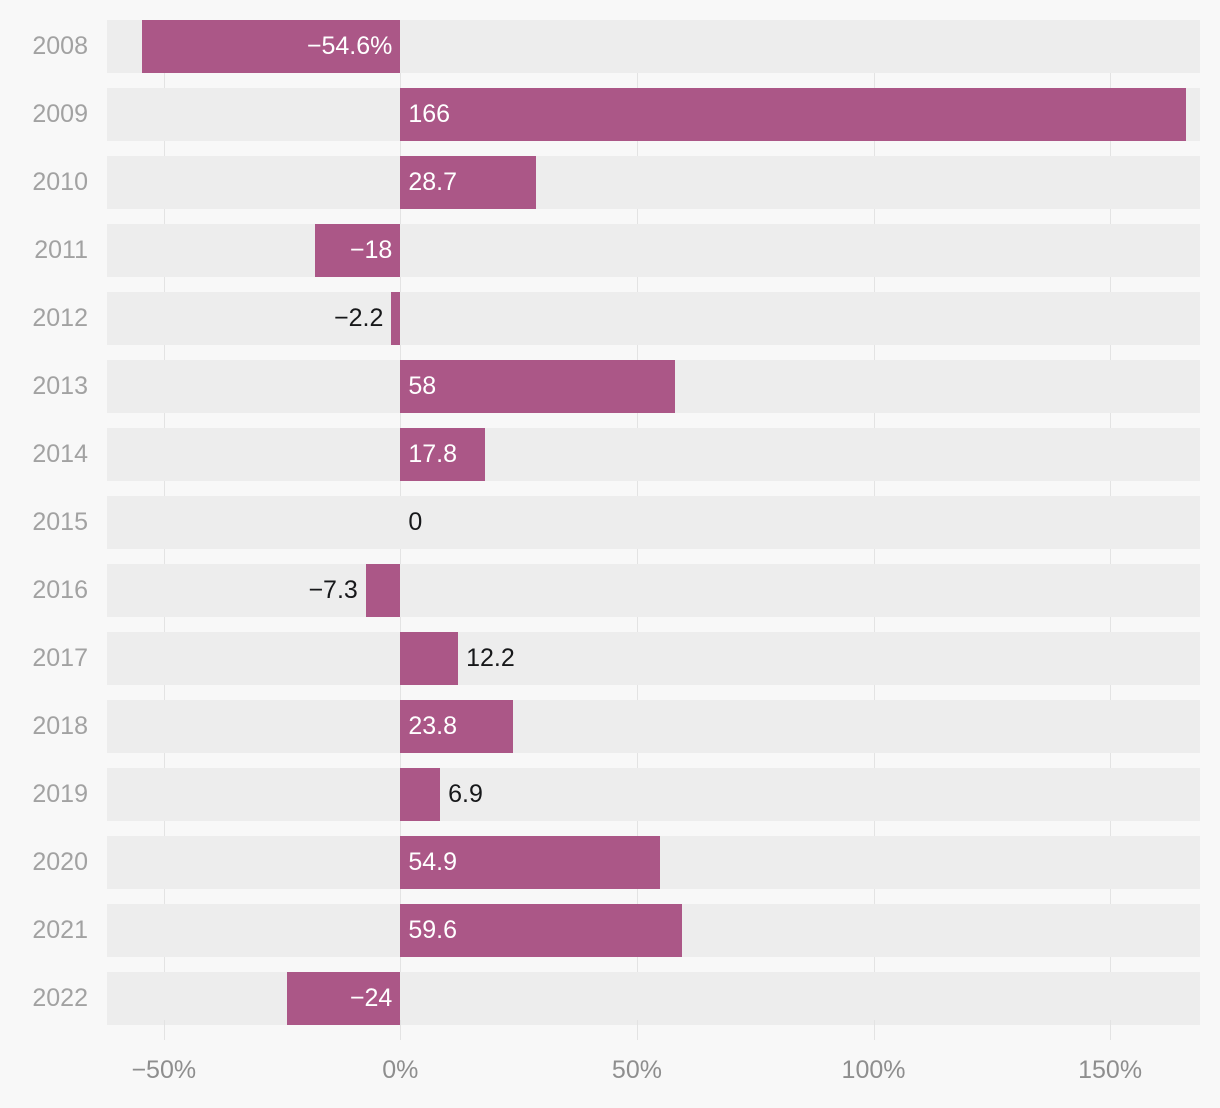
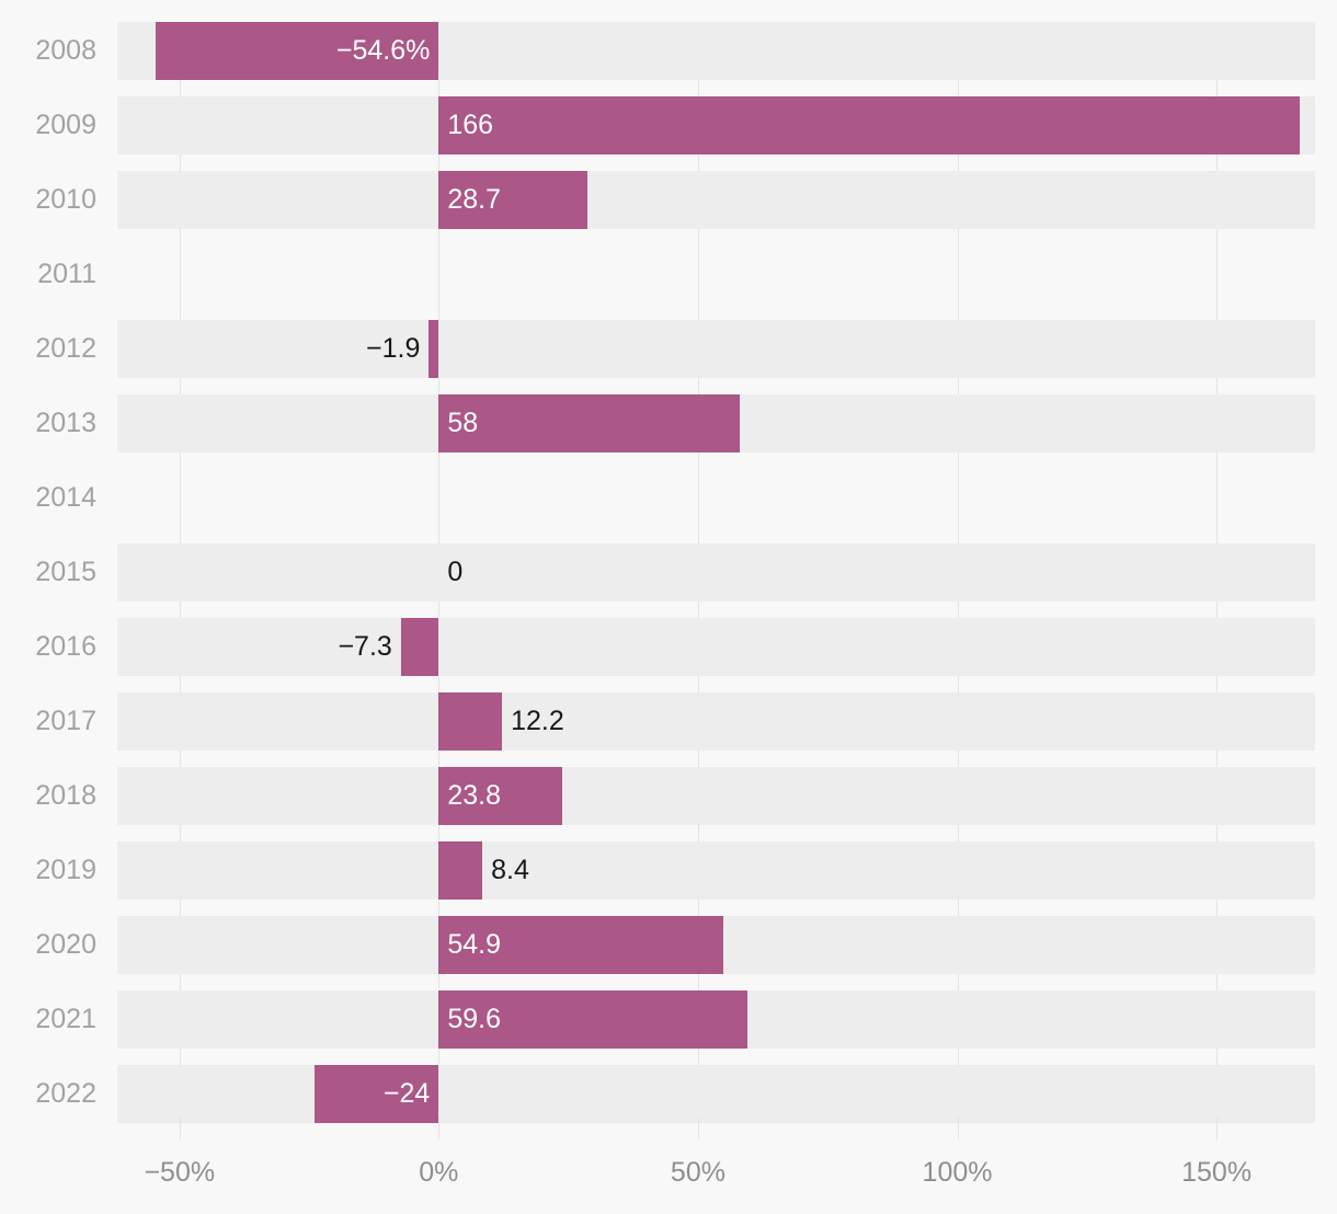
  −54.6%
  166
  28.7
- −18
- −2.2
+ −1.9
  58
- 17.8
  0
  −7.3
  12.2
  23.8
- 6.9
+ 8.4
  54.9
  59.6
  −24
  −50%
  0%
  50%
  100%
  150%
  2008
  2009
  2010
  2011
  2012
  2013
  2014
  2015
  2016
  2017
  2018
  2019
  2020
  2021
  2022
